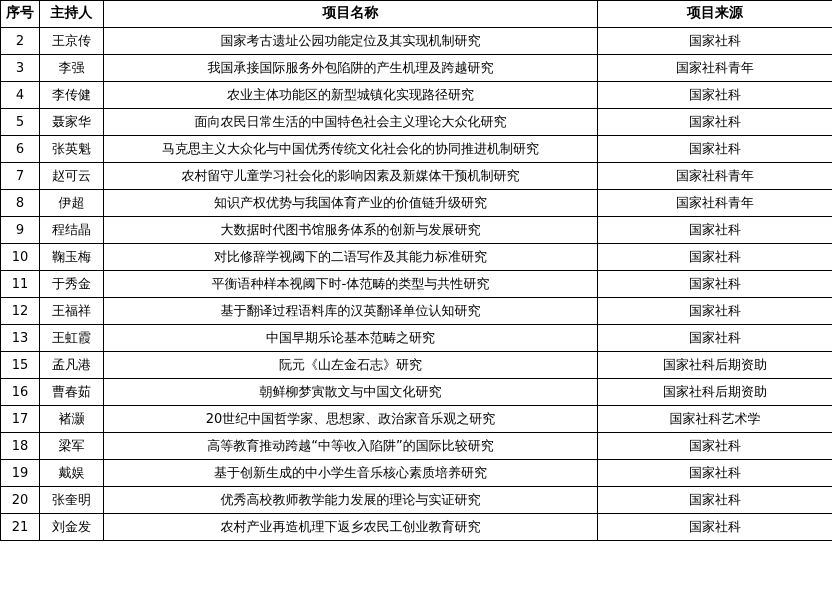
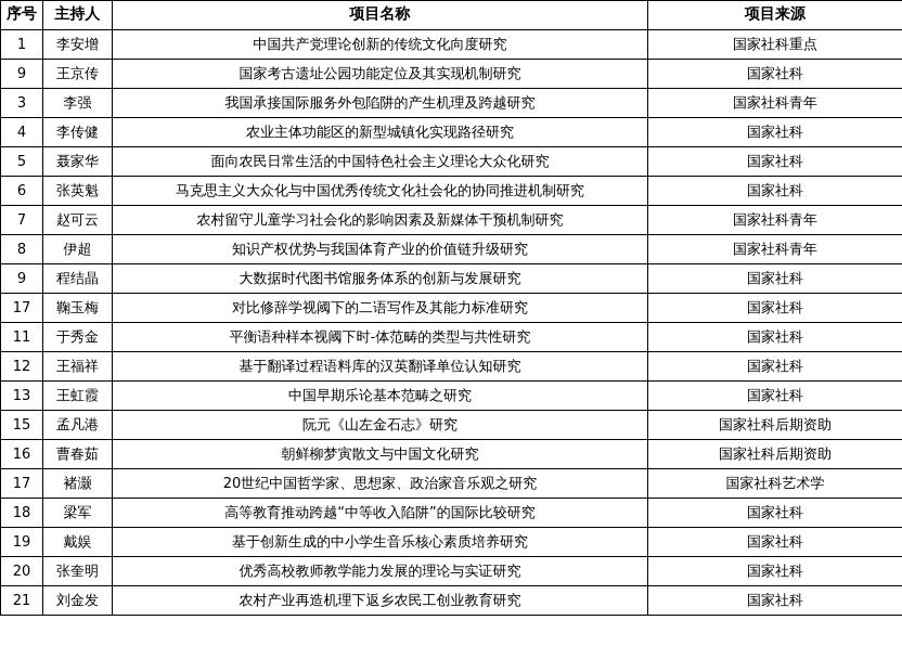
  序号	主持人	项目名称	项目来源
+ 1	李安增	中国共产党理论创新的传统文化向度研究	国家社科重点
- 2	王京传	国家考古遗址公园功能定位及其实现机制研究	国家社科
+ 9	王京传	国家考古遗址公园功能定位及其实现机制研究	国家社科
  3	李强	我国承接国际服务外包陷阱的产生机理及跨越研究	国家社科青年
  4	李传健	农业主体功能区的新型城镇化实现路径研究	国家社科
  5	聂家华	面向农民日常生活的中国特色社会主义理论大众化研究	国家社科
  6	张英魁	马克思主义大众化与中国优秀传统文化社会化的协同推进机制研究	国家社科
  7	赵可云	农村留守儿童学习社会化的影响因素及新媒体干预机制研究	国家社科青年
  8	伊超	知识产权优势与我国体育产业的价值链升级研究	国家社科青年
  9	程结晶	大数据时代图书馆服务体系的创新与发展研究	国家社科
- 10	鞠玉梅	对比修辞学视阈下的二语写作及其能力标准研究	国家社科
+ 17	鞠玉梅	对比修辞学视阈下的二语写作及其能力标准研究	国家社科
  11	于秀金	平衡语种样本视阈下时-体范畴的类型与共性研究	国家社科
  12	王福祥	基于翻译过程语料库的汉英翻译单位认知研究	国家社科
  13	王虹霞	中国早期乐论基本范畴之研究	国家社科
  15	孟凡港	阮元《山左金石志》研究	国家社科后期资助
  16	曹春茹	朝鲜柳梦寅散文与中国文化研究	国家社科后期资助
  17	褚灏	20世纪中国哲学家、思想家、政治家音乐观之研究	国家社科艺术学
  18	梁军	高等教育推动跨越“中等收入陷阱”的国际比较研究	国家社科
  19	戴娱	基于创新生成的中小学生音乐核心素质培养研究	国家社科
  20	张奎明	优秀高校教师教学能力发展的理论与实证研究	国家社科
  21	刘金发	农村产业再造机理下返乡农民工创业教育研究	国家社科
